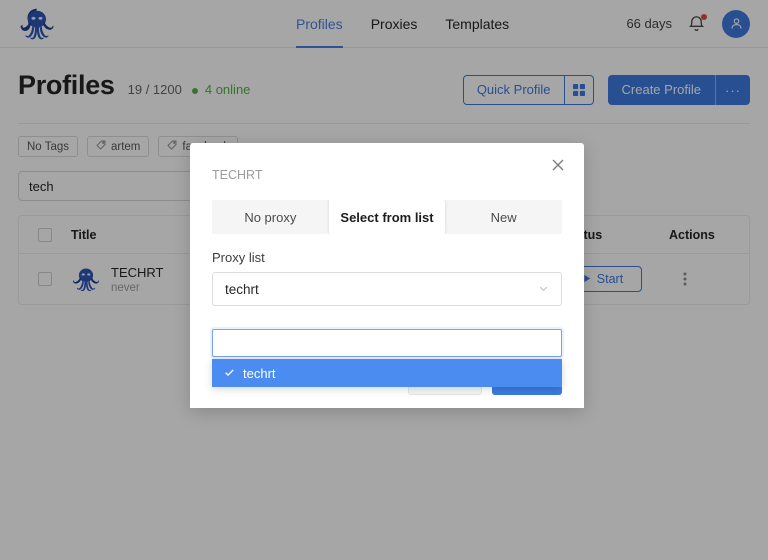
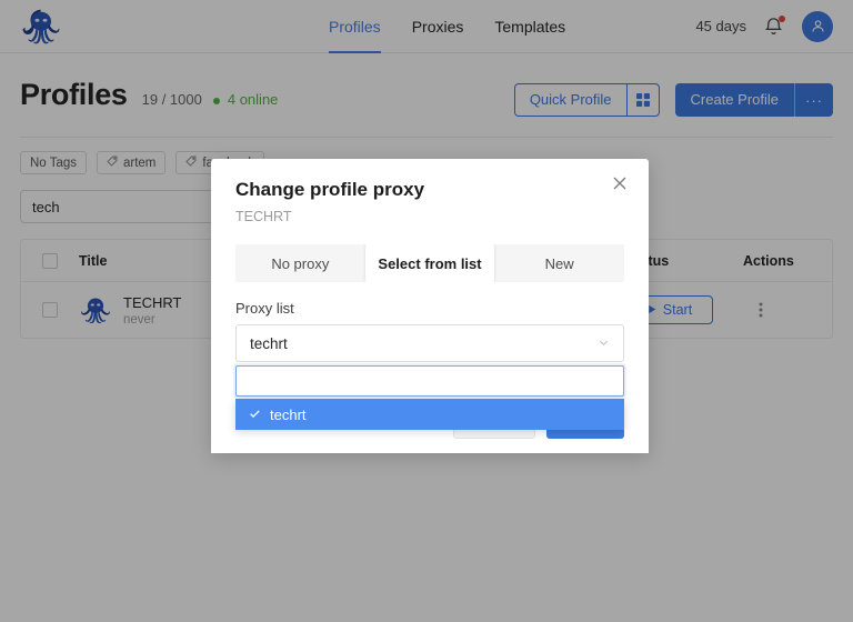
  Profiles
  Proxies
  Templates
- 66 days
+ 45 days
  Profiles
- 19 / 1200
+ 19 / 1000
  4 online
  Quick Profile
  Create Profile
  ···
  No Tags
  artem
  tech
  Title
  Actions
  TECHRT
  never
  Start
+ Change profile proxy
  TECHRT
  No proxy
  Select from list
  New
  Proxy list
  techrt
  techrt
